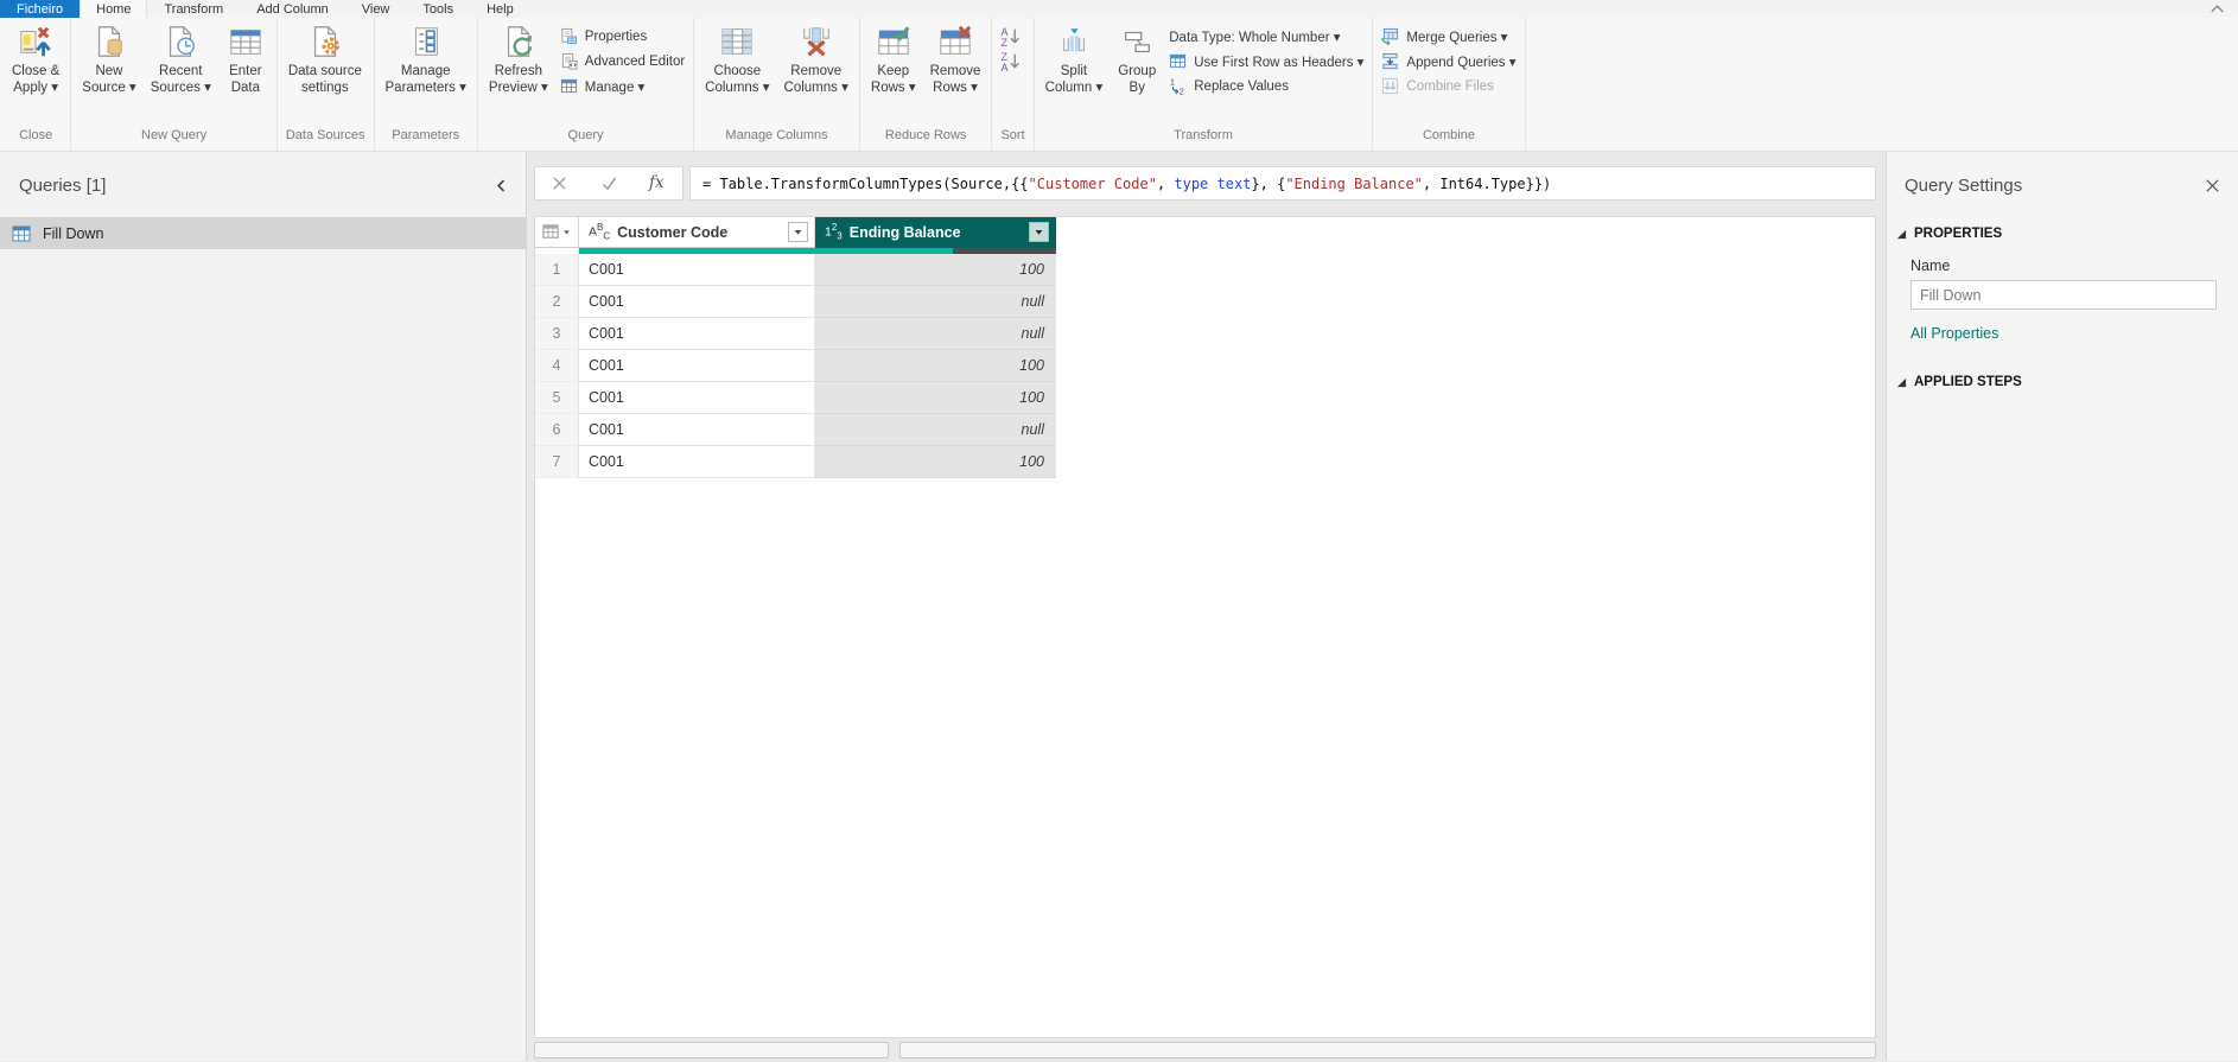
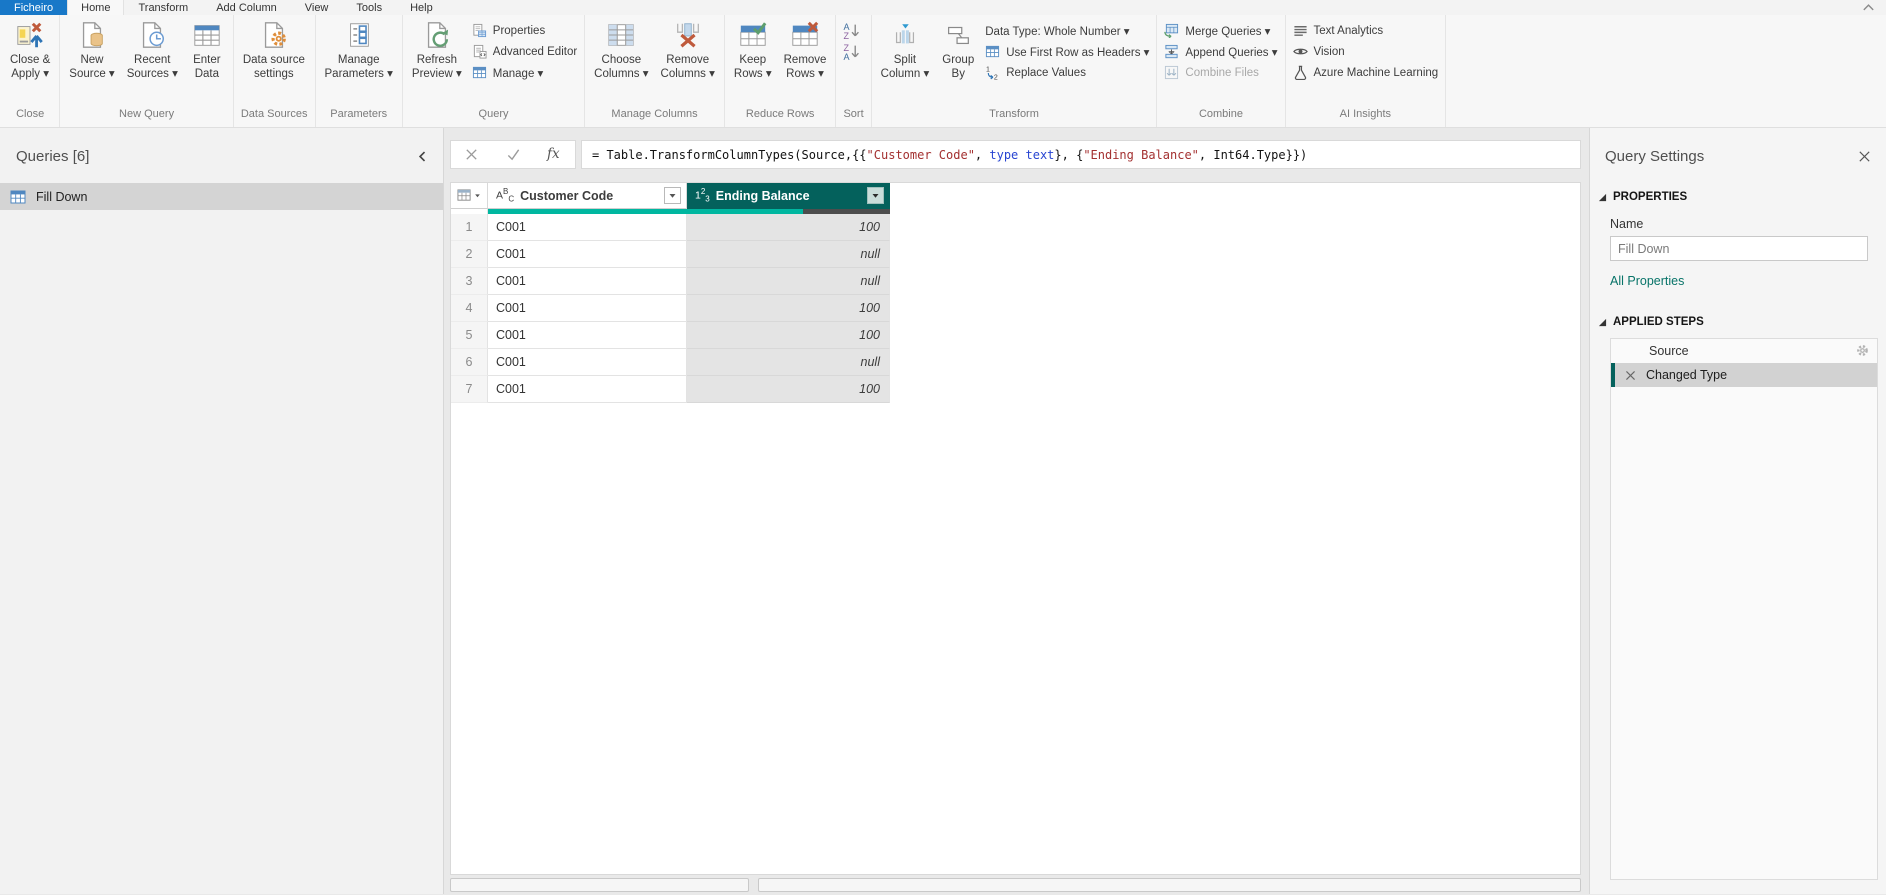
  Ficheiro
  Home
  Transform
  Add Column
  View
  Tools
  Help
  Close &
  Apply ▾
  Close
  New
  Source ▾
  Recent
  Sources ▾
  Enter
  Data
  New Query
  Data source
  settings
  Data Sources
  Manage
  Parameters ▾
  Parameters
  Refresh
  Preview ▾
  Properties
  Advanced Editor
  Manage ▾
  Query
  Choose
  Columns ▾
  Remove
  Columns ▾
  Manage Columns
  Keep
  Rows ▾
  Remove
  Rows ▾
  Reduce Rows
  A
  Z
  Z
  A
  Sort
  Split
  Column ▾
  Group
  By
  Data Type: Whole Number ▾
  Use First Row as Headers ▾
  Replace Values
  Transform
  Merge Queries ▾
  Append Queries ▾
  Combine Files
  Combine
+ Text Analytics
+ Vision
+ Azure Machine Learning
+ AI Insights
- Queries [1]
+ Queries [6]
  Fill Down
  fx
  = Table.TransformColumnTypes(Source,{{
  "Customer Code"
  ,
  type text
  }, {
  "Ending Balance"
  , Int64.Type}})
  ABC
  Customer Code
  123
  Ending Balance
  1
  C001
  100
  2
  C001
  null
  3
  C001
  null
  4
  C001
  100
  5
  C001
  100
  6
  C001
  null
  7
  C001
  100
  Query Settings
  PROPERTIES
  Name
  Fill Down
  All Properties
  APPLIED STEPS
+ Source
+ Changed Type
